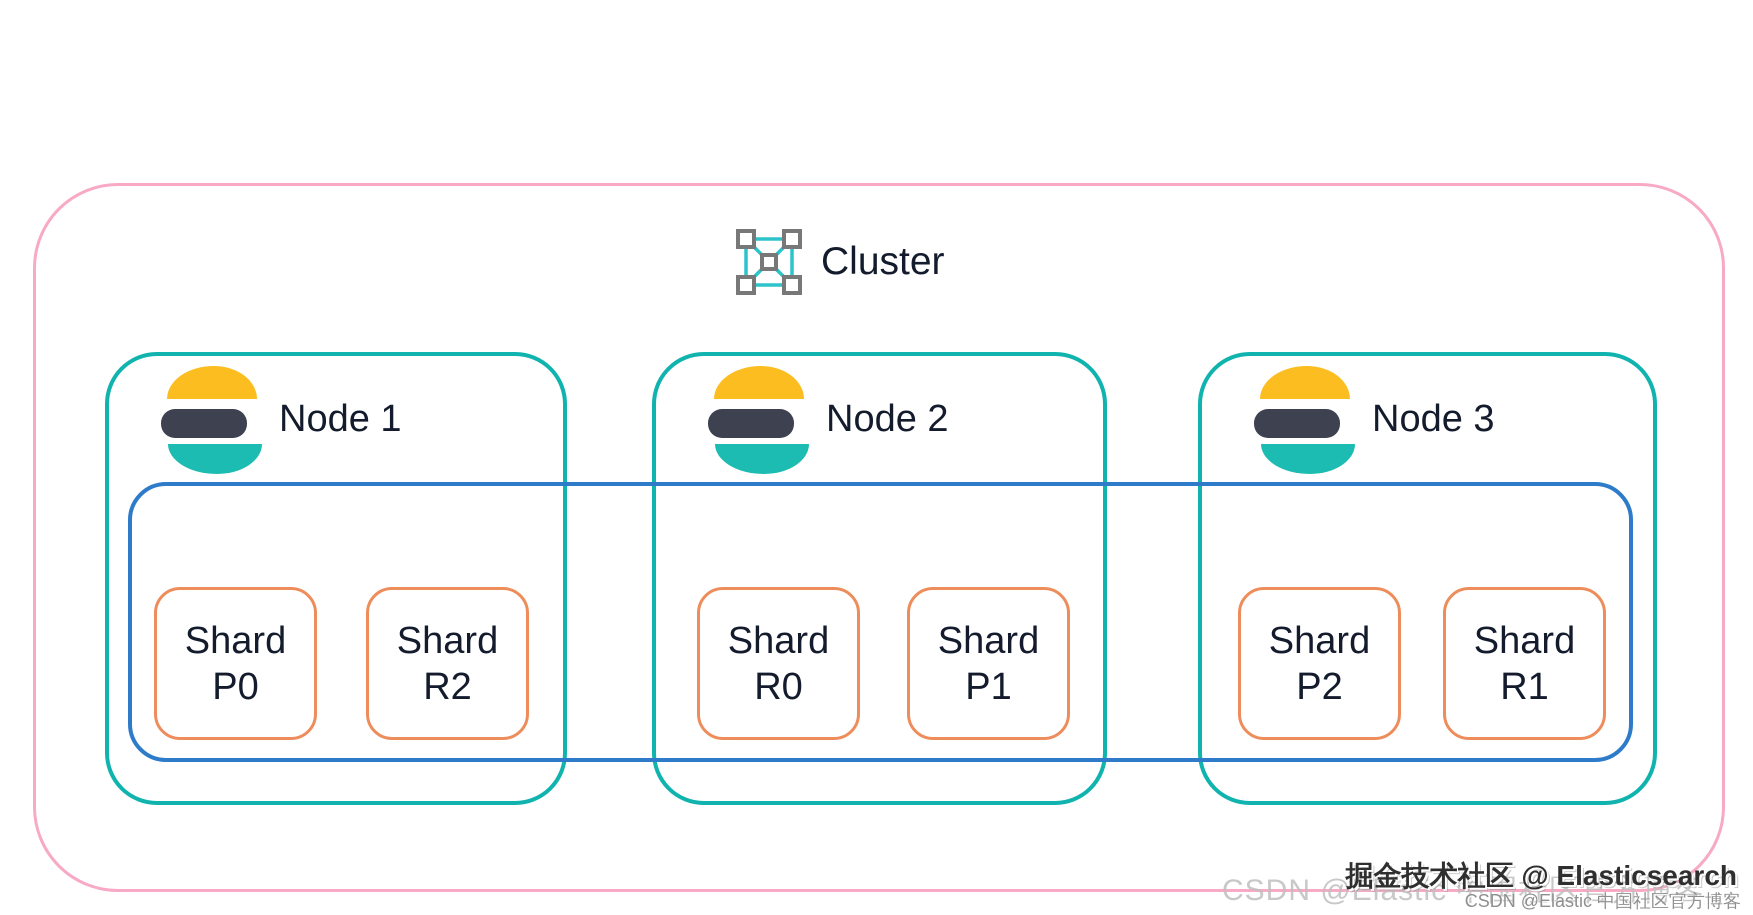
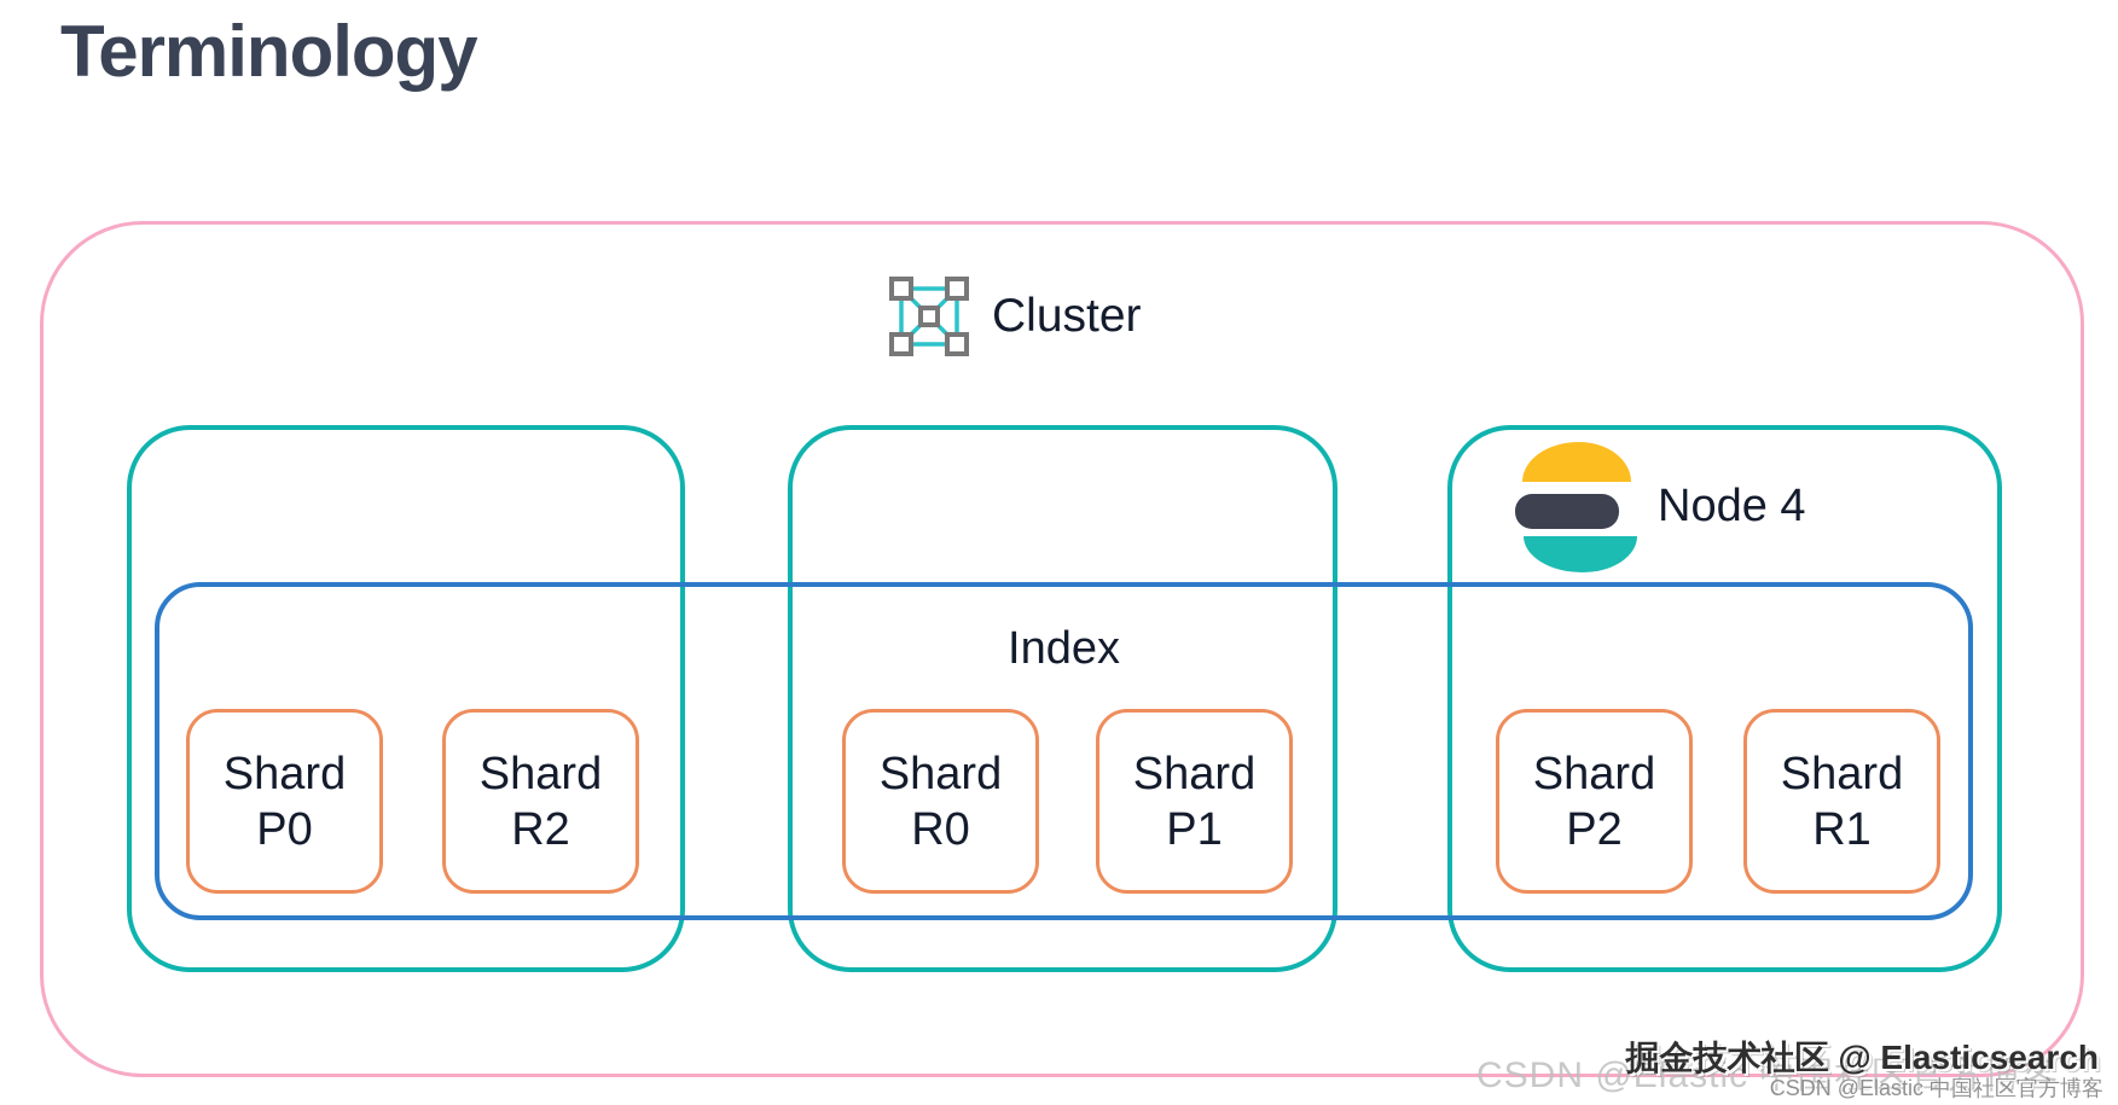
+ Terminology
  Cluster
- Node 1
  Shard
  P0
  Shard
  R2
- Node 2
  Shard
  R0
  Shard
  P1
- Node 3
+ Node 4
  Shard
  P2
  Shard
  R1
+ Index
  CSDN @Elastic 中国社区官方博客
  掘金技术社区 @ Elasticsearch
  CSDN @Elastic 中国社区官方博客
